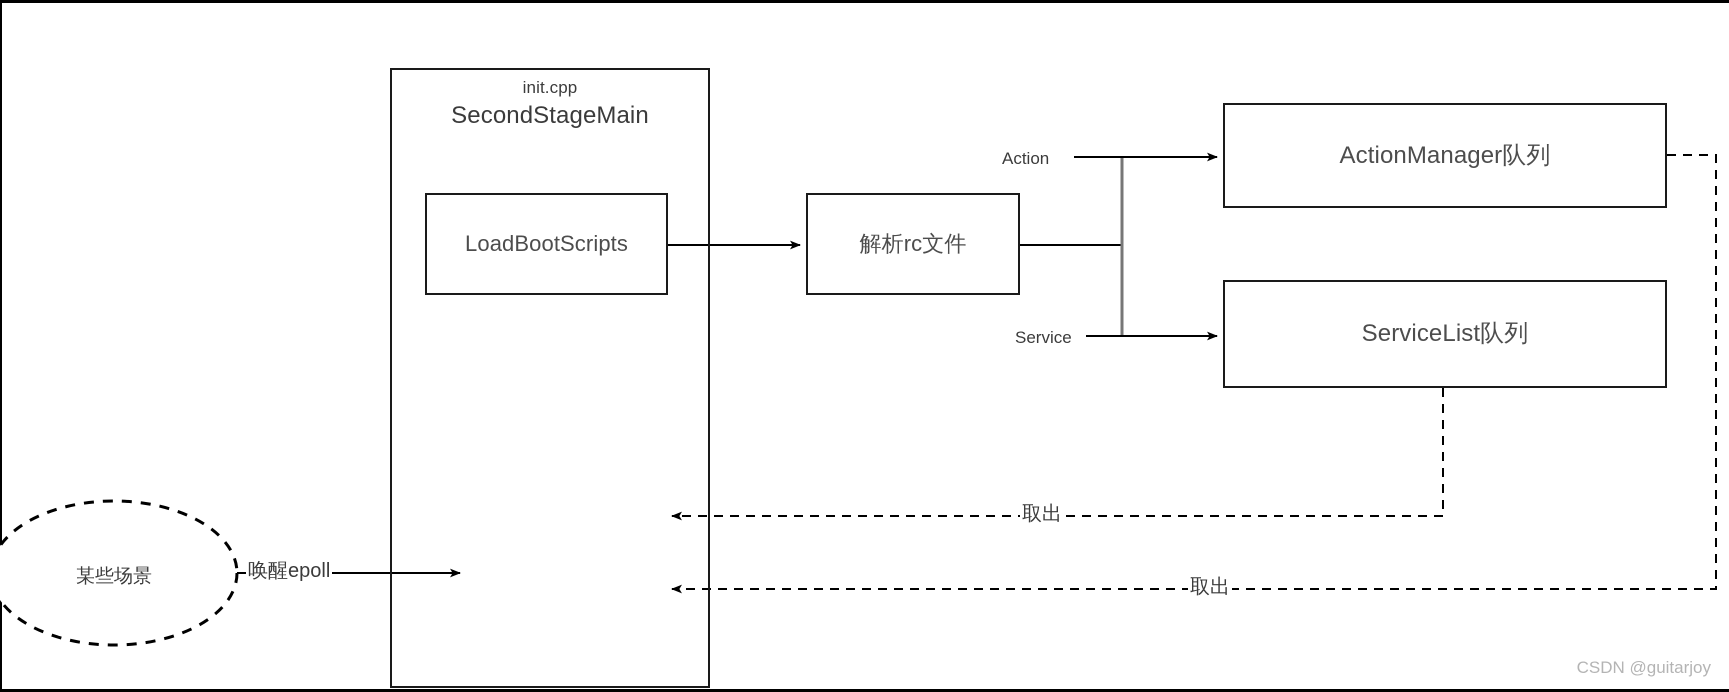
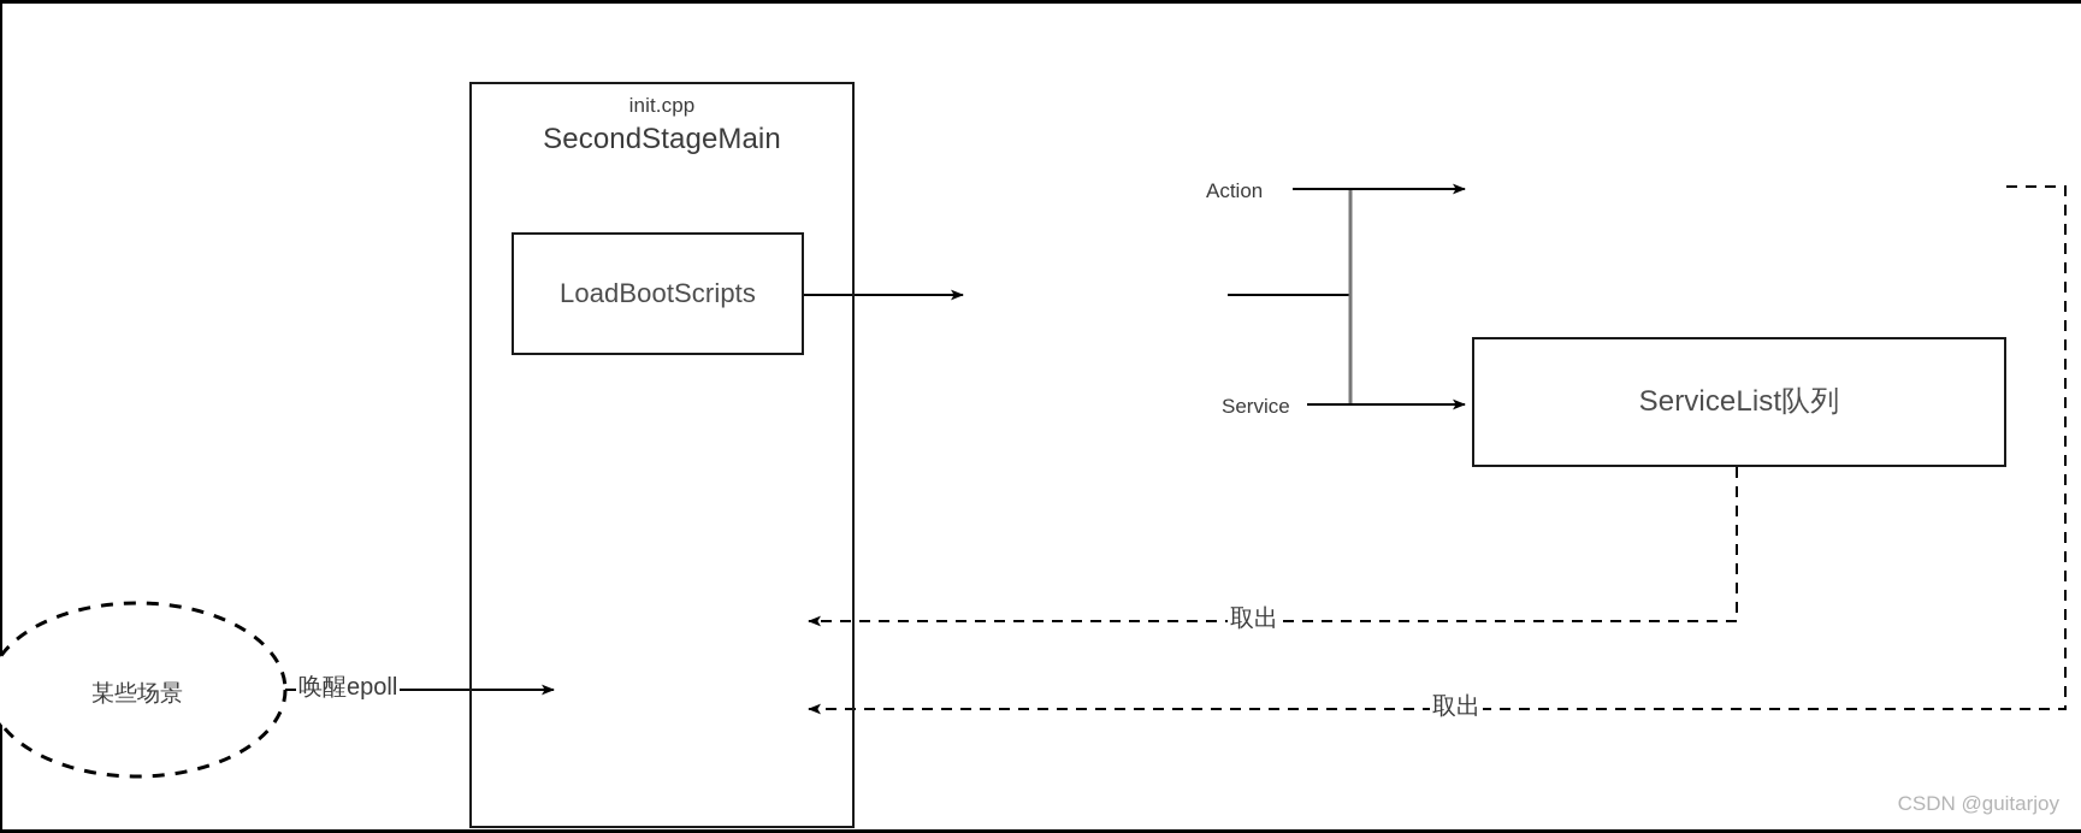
  init.cpp
  SecondStageMain
  LoadBootScripts
- 解析rc文件
- ActionManager队列
  ServiceList队列
  某些场景
  Action
  Service
  唤醒epoll
  取出
  取出
  CSDN @guitarjoy
